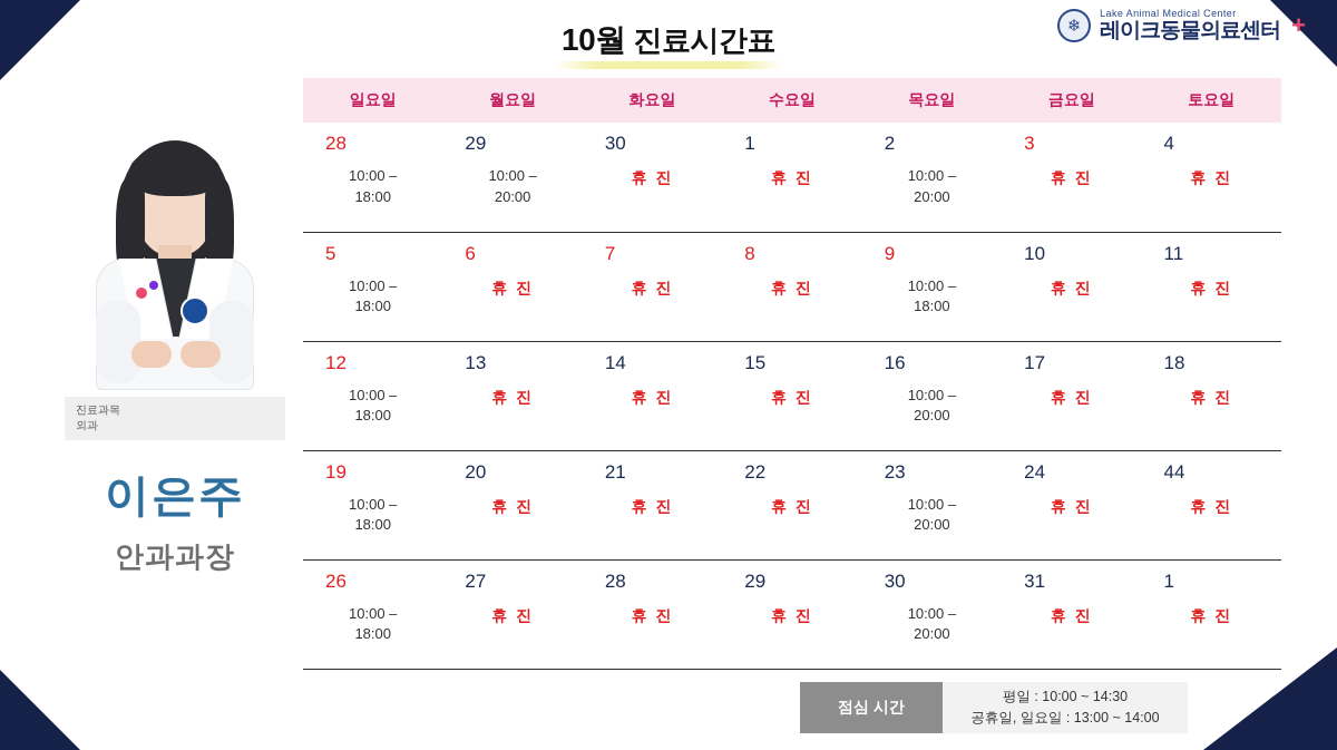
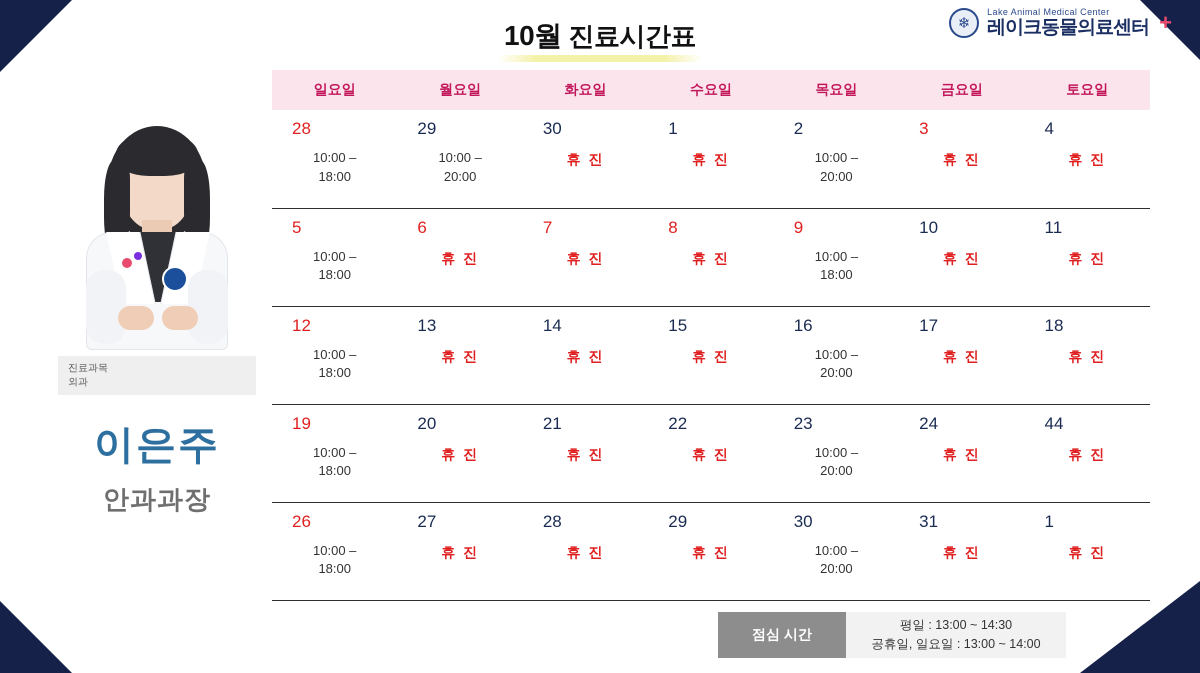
  10월 진료시간표
  ❄
  Lake Animal Medical Center
  레이크동물의료센터
  +
  진료과목
  외과
  이은주
  안과과장
  일요일	월요일	화요일	수요일	목요일	금요일	토요일
  2810:00 –18:00	2910:00 –20:00	30휴 진	1휴 진	210:00 –20:00	3휴 진	4휴 진
  510:00 –18:00	6휴 진	7휴 진	8휴 진	910:00 –18:00	10휴 진	11휴 진
  1210:00 –18:00	13휴 진	14휴 진	15휴 진	1610:00 –20:00	17휴 진	18휴 진
  1910:00 –18:00	20휴 진	21휴 진	22휴 진	2310:00 –20:00	24휴 진	44휴 진
  2610:00 –18:00	27휴 진	28휴 진	29휴 진	3010:00 –20:00	31휴 진	1휴 진
  점심 시간
- 평일 : 10:00 ~ 14:30
+ 평일 : 13:00 ~ 14:30
  공휴일, 일요일 : 13:00 ~ 14:00
